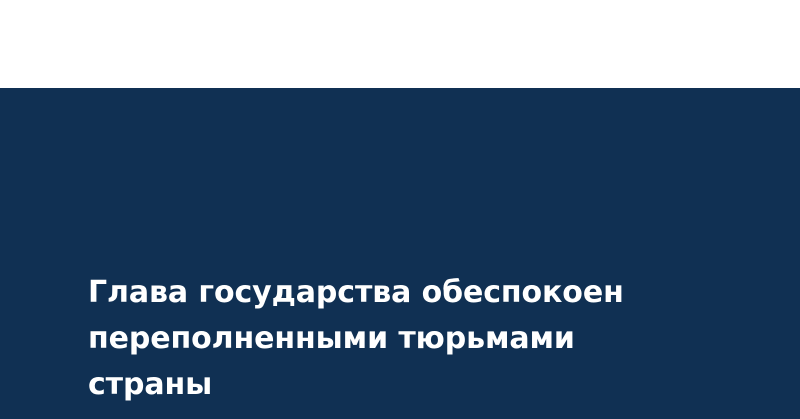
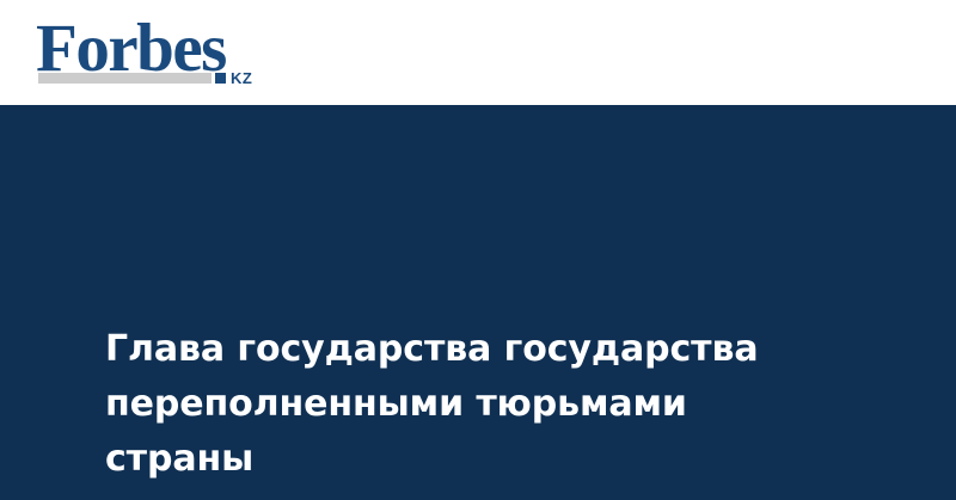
+ Forbes
+ KZ
- Глава государства обеспокоен переполненными тюрьмами страны
+ Глава государства государства переполненными тюрьмами страны
